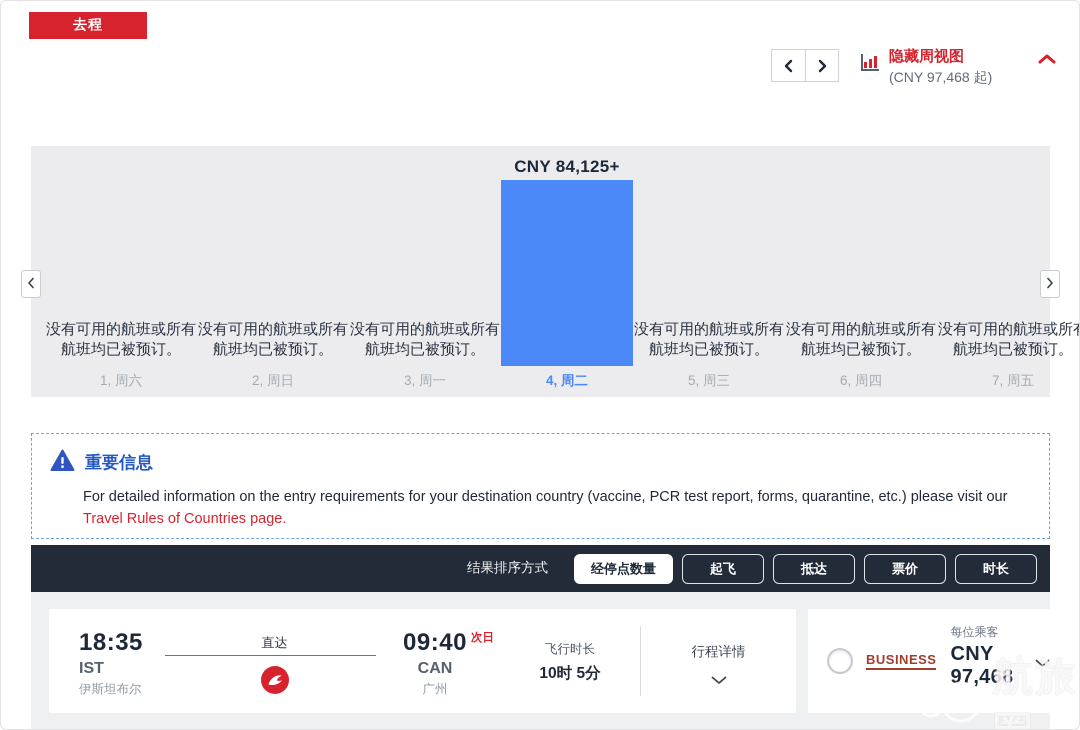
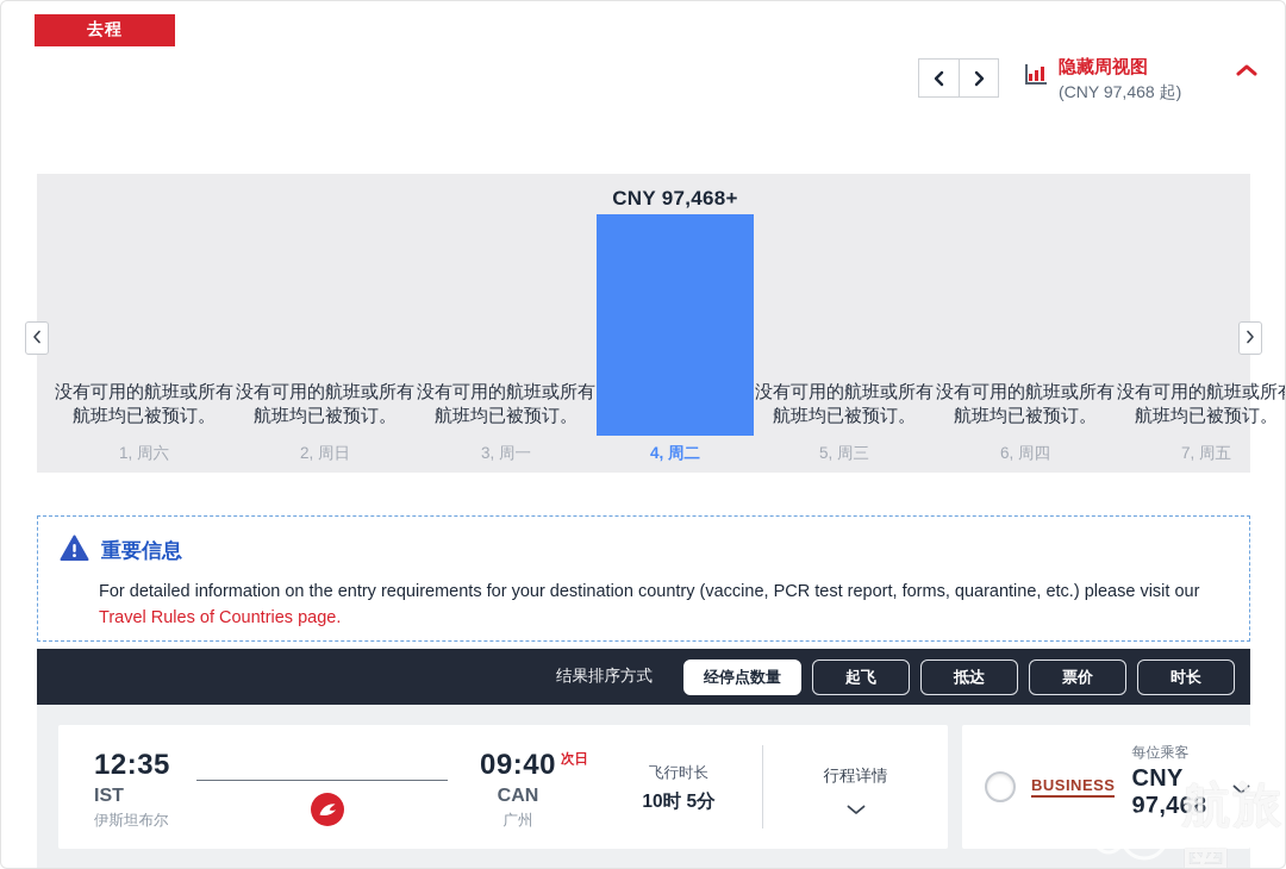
  去程
  隐藏周视图
  (CNY 97,468 起)
  没有可用的航班或所有航班均已被预订。
  1, 周六
  没有可用的航班或所有航班均已被预订。
  2, 周日
  没有可用的航班或所有航班均已被预订。
  3, 周一
- CNY 84,125+
+ CNY 97,468+
  4, 周二
  没有可用的航班或所有航班均已被预订。
  5, 周三
  没有可用的航班或所有航班均已被预订。
  6, 周四
  没有可用的航班或所航班均已被预订。
  7, 周五
  重要信息
  For detailed information on the entry requirements for your destination country (vaccine, PCR test report, forms, quarantine, etc.) please visit our Travel Rules of Countries page.
  结果排序方式
  经停点数量
  起飞
  抵达
  票价
  时长
- 18:35
+ 12:35
  IST
  伊斯坦布尔
- 直达
  09:40
  次日
  CAN
  广州
  飞行时长
  10时 5分
  行程详情
  BUSINESS
  每位乘客
  CNY 97,468
